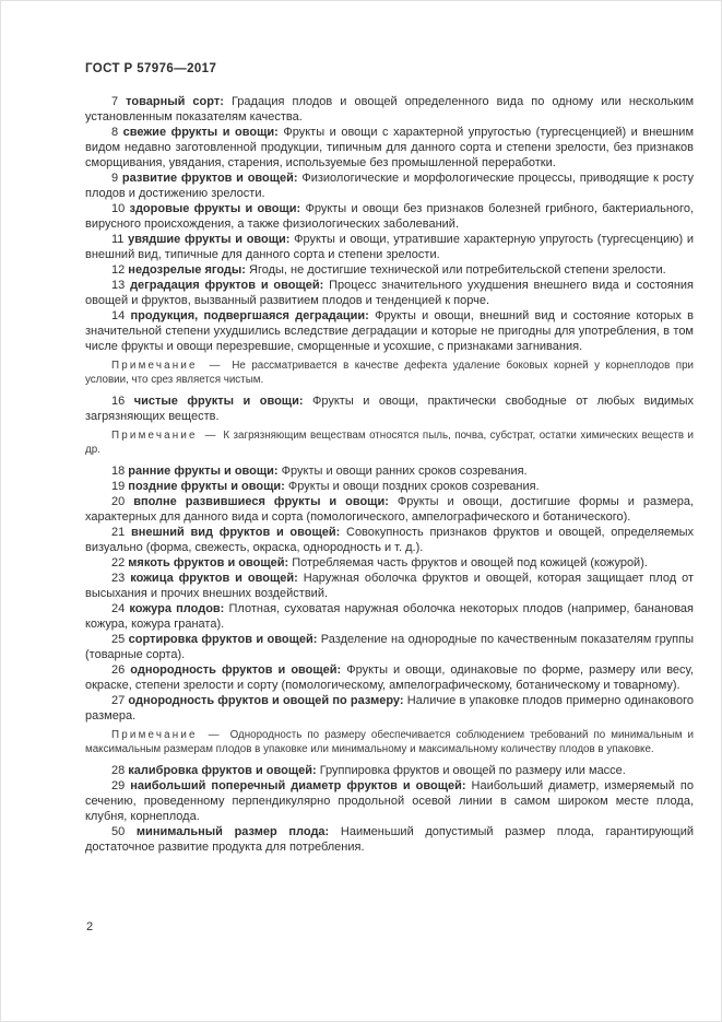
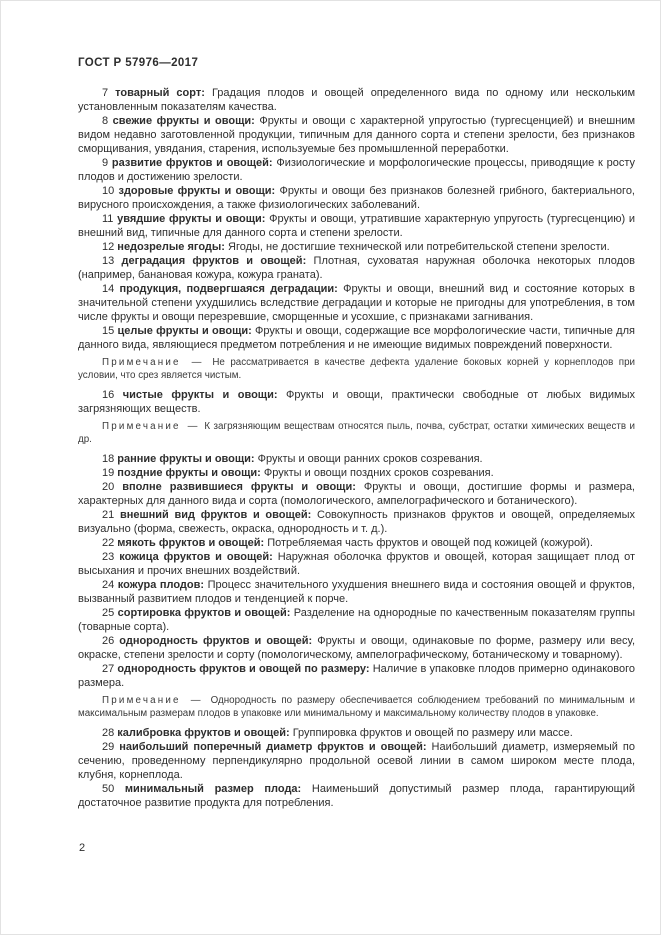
  ГОСТ Р 57976—2017
  7 товарный сорт: Градация плодов и овощей определенного вида по одному или нескольким установленным показателям качества.
  8 свежие фрукты и овощи: Фрукты и овощи с характерной упругостью (тургесценцией) и внешним видом недавно заготовленной продукции, типичным для данного сорта и степени зрелости, без признаков сморщивания, увядания, старения, используемые без промышленной переработки.
  9 развитие фруктов и овощей: Физиологические и морфологические процессы, приводящие к росту плодов и достижению зрелости.
  10 здоровые фрукты и овощи: Фрукты и овощи без признаков болезней грибного, бактериального, вирусного происхождения, а также физиологических заболеваний.
  11 увядшие фрукты и овощи: Фрукты и овощи, утратившие характерную упругость (тургесценцию) и внешний вид, типичные для данного сорта и степени зрелости.
  12 недозрелые ягоды: Ягоды, не достигшие технической или потребительской степени зрелости.
- 13 деградация фруктов и овощей: Процесс значительного ухудшения внешнего вида и состояния овощей и фруктов, вызванный развитием плодов и тенденцией к порче.
+ 13 деградация фруктов и овощей: Плотная, суховатая наружная оболочка некоторых плодов (например, банановая кожура, кожура граната).
  14 продукция, подвергшаяся деградации: Фрукты и овощи, внешний вид и состояние которых в значительной степени ухудшились вследствие деградации и которые не пригодны для употребления, в том числе фрукты и овощи перезревшие, сморщенные и усохшие, с признаками загнивания.
+ 15 целые фрукты и овощи: Фрукты и овощи, содержащие все морфологические части, типичные для данного вида, являющиеся предметом потребления и не имеющие видимых повреждений поверхности.
  Примечание — Не рассматривается в качестве дефекта удаление боковых корней у корнеплодов при условии, что срез является чистым.
  16 чистые фрукты и овощи: Фрукты и овощи, практически свободные от любых видимых загрязняющих веществ.
  Примечание — К загрязняющим веществам относятся пыль, почва, субстрат, остатки химических веществ и др.
  18 ранние фрукты и овощи: Фрукты и овощи ранних сроков созревания.
  19 поздние фрукты и овощи: Фрукты и овощи поздних сроков созревания.
  20 вполне развившиеся фрукты и овощи: Фрукты и овощи, достигшие формы и размера, характерных для данного вида и сорта (помологического, ампелографического и ботанического).
  21 внешний вид фруктов и овощей: Совокупность признаков фруктов и овощей, определяемых визуально (форма, свежесть, окраска, однородность и т. д.).
  22 мякоть фруктов и овощей: Потребляемая часть фруктов и овощей под кожицей (кожурой).
  23 кожица фруктов и овощей: Наружная оболочка фруктов и овощей, которая защищает плод от высыхания и прочих внешних воздействий.
- 24 кожура плодов: Плотная, суховатая наружная оболочка некоторых плодов (например, банановая кожура, кожура граната).
+ 24 кожура плодов: Процесс значительного ухудшения внешнего вида и состояния овощей и фруктов, вызванный развитием плодов и тенденцией к порче.
  25 сортировка фруктов и овощей: Разделение на однородные по качественным показателям группы (товарные сорта).
  26 однородность фруктов и овощей: Фрукты и овощи, одинаковые по форме, размеру или весу, окраске, степени зрелости и сорту (помологическому, ампелографическому, ботаническому и товарному).
  27 однородность фруктов и овощей по размеру: Наличие в упаковке плодов примерно одинакового размера.
  Примечание — Однородность по размеру обеспечивается соблюдением требований по минимальным и максимальным размерам плодов в упаковке или минимальному и максимальному количеству плодов в упаковке.
  28 калибровка фруктов и овощей: Группировка фруктов и овощей по размеру или массе.
  29 наибольший поперечный диаметр фруктов и овощей: Наибольший диаметр, измеряемый по сечению, проведенному перпендикулярно продольной осевой линии в самом широком месте плода, клубня, корнеплода.
  50 минимальный размер плода: Наименьший допустимый размер плода, гарантирующий достаточное развитие продукта для потребления.
  2
